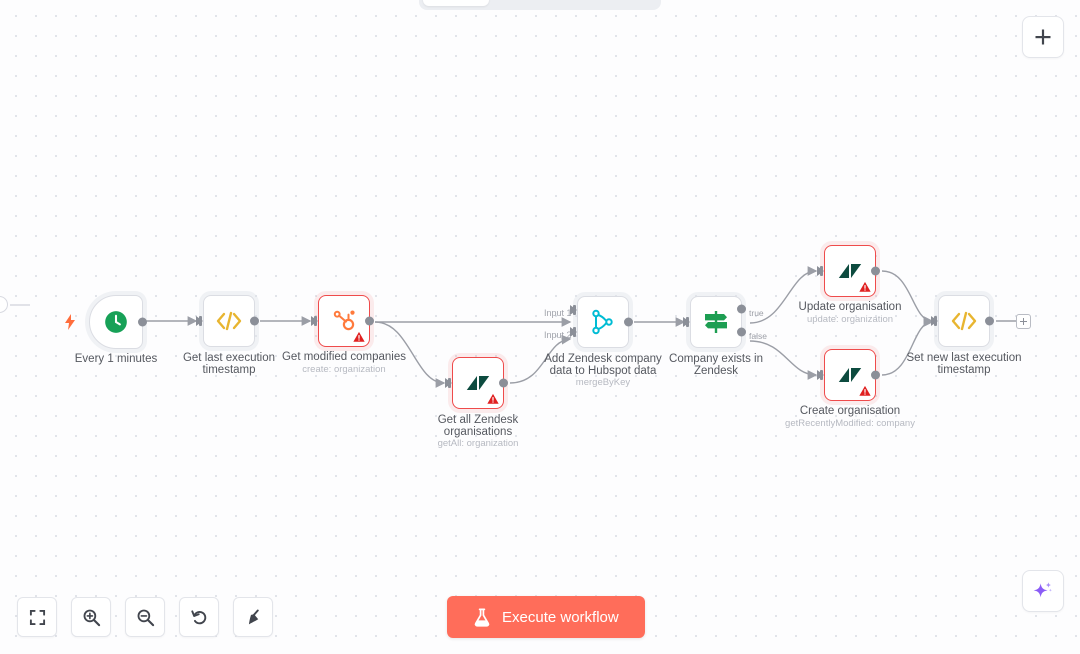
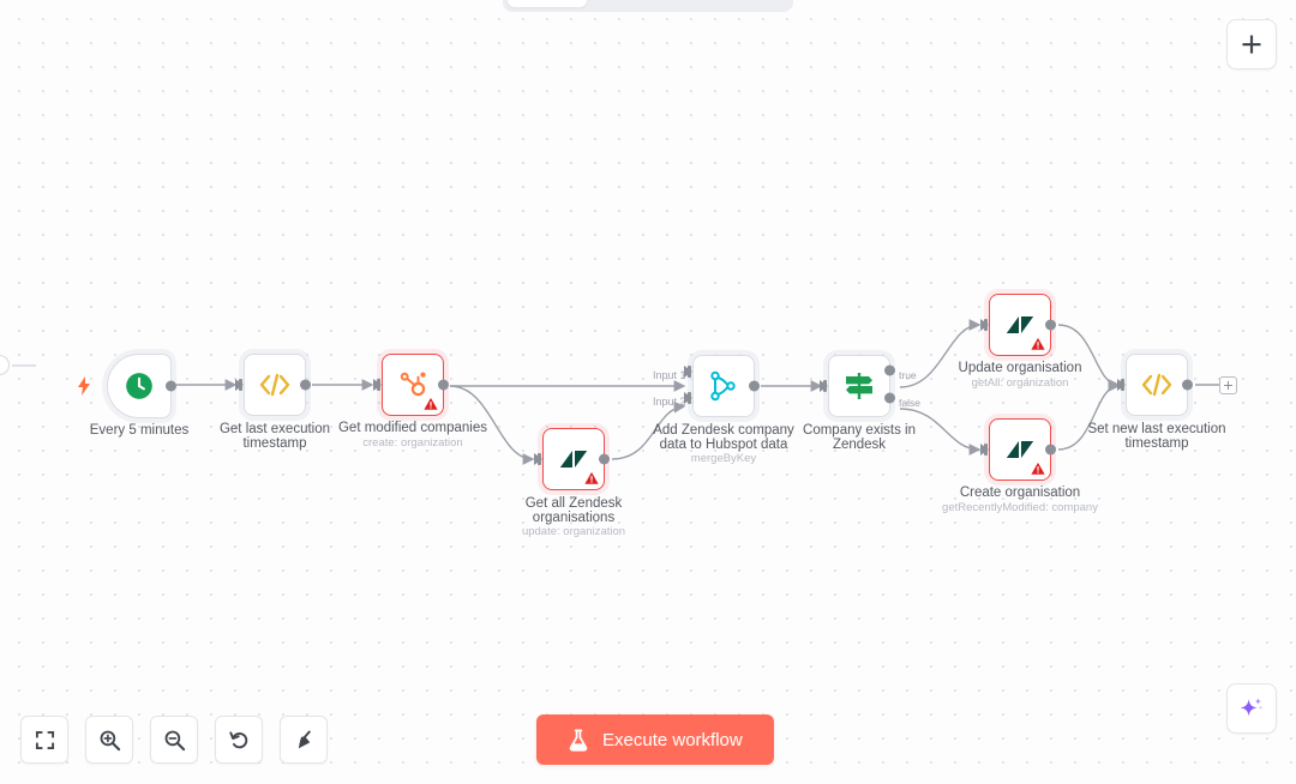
- Every 1 minutes
+ Every 5 minutes
  Get last execution
  timestamp
  Get modified companies
  create: organization
  Get all Zendesk
  organisations
- getAll: organization
+ update: organization
  Input
  Input
  Add Zendesk company
  data to Hubspot data
  mergeByKey
  true
  false
  Company exists in
  Zendesk
  Update organisation
- update: organization
+ getAll: organization
  Create organisation
  getRecentlyModified: company
  Set new last execution
  timestamp
  Execute workflow
